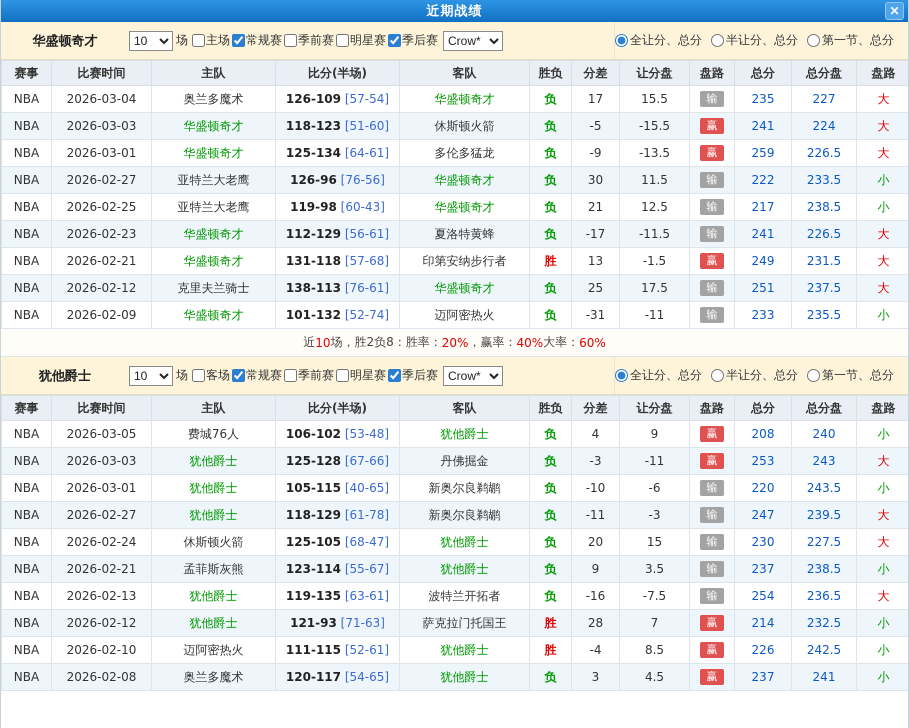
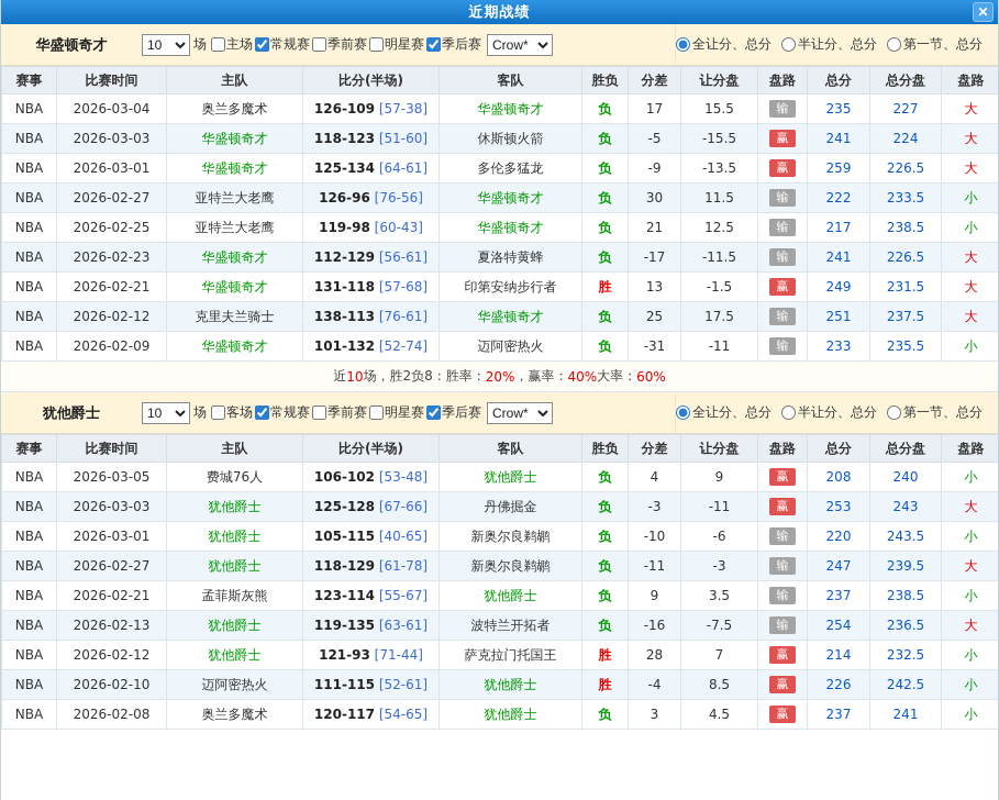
  近期战绩
  ✕
  华盛顿奇才
  10
  场
  主场
  常规赛
  季前赛
  明星赛
  季后赛
  Crow*
  全让分、总分
  半让分、总分
  第一节、总分
  赛事	比赛时间	主队	比分(半场)	客队	胜负	分差	让分盘	盘路	总分	总分盘	盘路
- NBA	2026-03-04	奥兰多魔术	126-109 [57-54]	华盛顿奇才	负	17	15.5	输	235	227	大
+ NBA	2026-03-04	奥兰多魔术	126-109 [57-38]	华盛顿奇才	负	17	15.5	输	235	227	大
  NBA	2026-03-03	华盛顿奇才	118-123 [51-60]	休斯顿火箭	负	-5	-15.5	赢	241	224	大
  NBA	2026-03-01	华盛顿奇才	125-134 [64-61]	多伦多猛龙	负	-9	-13.5	赢	259	226.5	大
  NBA	2026-02-27	亚特兰大老鹰	126-96 [76-56]	华盛顿奇才	负	30	11.5	输	222	233.5	小
  NBA	2026-02-25	亚特兰大老鹰	119-98 [60-43]	华盛顿奇才	负	21	12.5	输	217	238.5	小
  NBA	2026-02-23	华盛顿奇才	112-129 [56-61]	夏洛特黄蜂	负	-17	-11.5	输	241	226.5	大
  NBA	2026-02-21	华盛顿奇才	131-118 [57-68]	印第安纳步行者	胜	13	-1.5	赢	249	231.5	大
  NBA	2026-02-12	克里夫兰骑士	138-113 [76-61]	华盛顿奇才	负	25	17.5	输	251	237.5	大
  NBA	2026-02-09	华盛顿奇才	101-132 [52-74]	迈阿密热火	负	-31	-11	输	233	235.5	小
  近
  10
  场，胜2负8：胜率：
  20%
  ，赢率：
  40%
  大率：
  60%
  犹他爵士
  10
  场
  客场
  常规赛
  季前赛
  明星赛
  季后赛
  Crow*
  全让分、总分
  半让分、总分
  第一节、总分
  赛事	比赛时间	主队	比分(半场)	客队	胜负	分差	让分盘	盘路	总分	总分盘	盘路
  NBA	2026-03-05	费城76人	106-102 [53-48]	犹他爵士	负	4	9	赢	208	240	小
  NBA	2026-03-03	犹他爵士	125-128 [67-66]	丹佛掘金	负	-3	-11	赢	253	243	大
  NBA	2026-03-01	犹他爵士	105-115 [40-65]	新奥尔良鹈鹕	负	-10	-6	输	220	243.5	小
  NBA	2026-02-27	犹他爵士	118-129 [61-78]	新奥尔良鹈鹕	负	-11	-3	输	247	239.5	大
- NBA	2026-02-24	休斯顿火箭	125-105 [68-47]	犹他爵士	负	20	15	输	230	227.5	大
  NBA	2026-02-21	孟菲斯灰熊	123-114 [55-67]	犹他爵士	负	9	3.5	输	237	238.5	小
  NBA	2026-02-13	犹他爵士	119-135 [63-61]	波特兰开拓者	负	-16	-7.5	输	254	236.5	大
- NBA	2026-02-12	犹他爵士	121-93 [71-63]	萨克拉门托国王	胜	28	7	赢	214	232.5	小
+ NBA	2026-02-12	犹他爵士	121-93 [71-44]	萨克拉门托国王	胜	28	7	赢	214	232.5	小
  NBA	2026-02-10	迈阿密热火	111-115 [52-61]	犹他爵士	胜	-4	8.5	赢	226	242.5	小
  NBA	2026-02-08	奥兰多魔术	120-117 [54-65]	犹他爵士	负	3	4.5	赢	237	241	小
